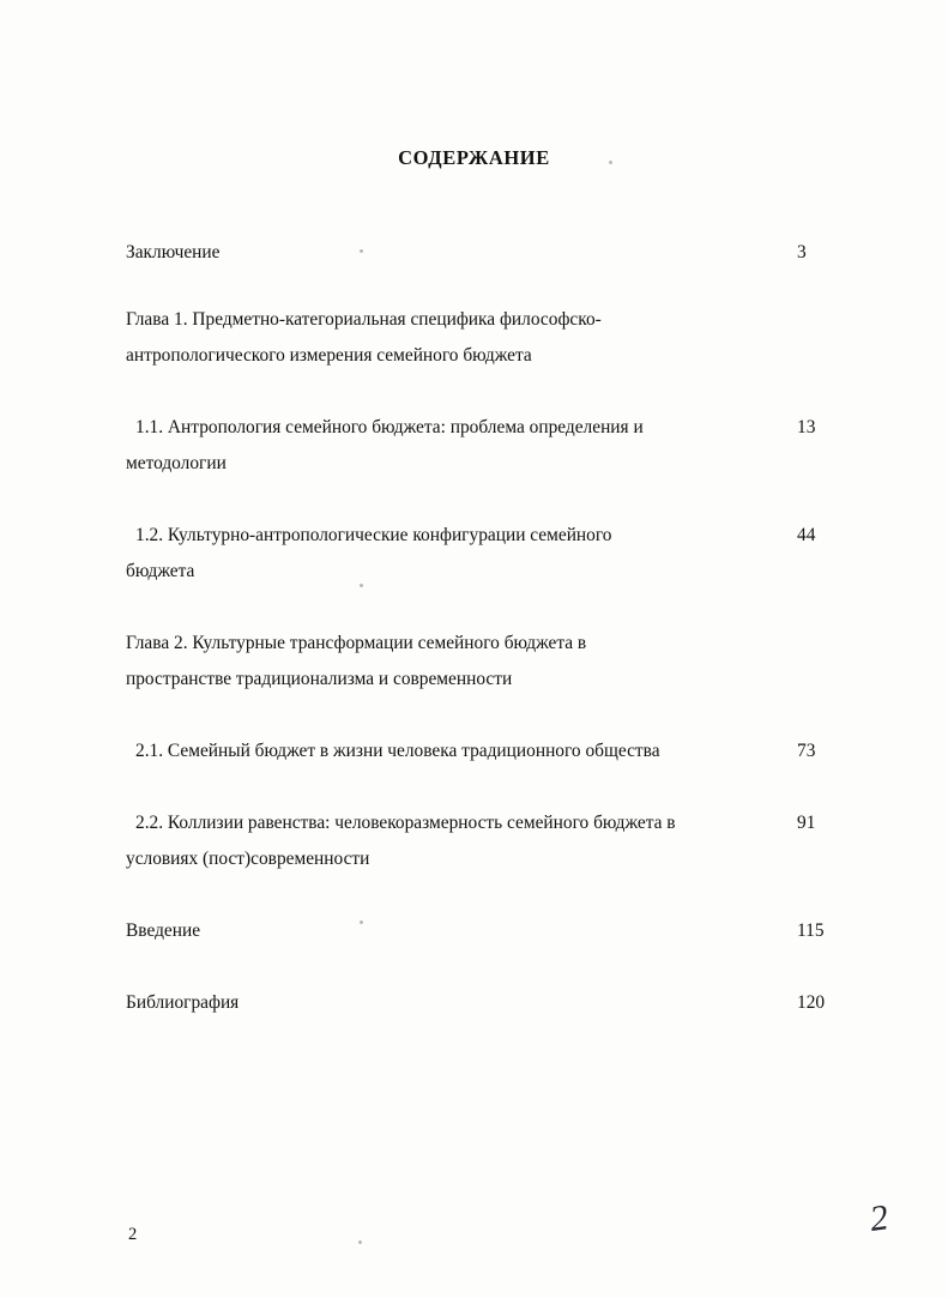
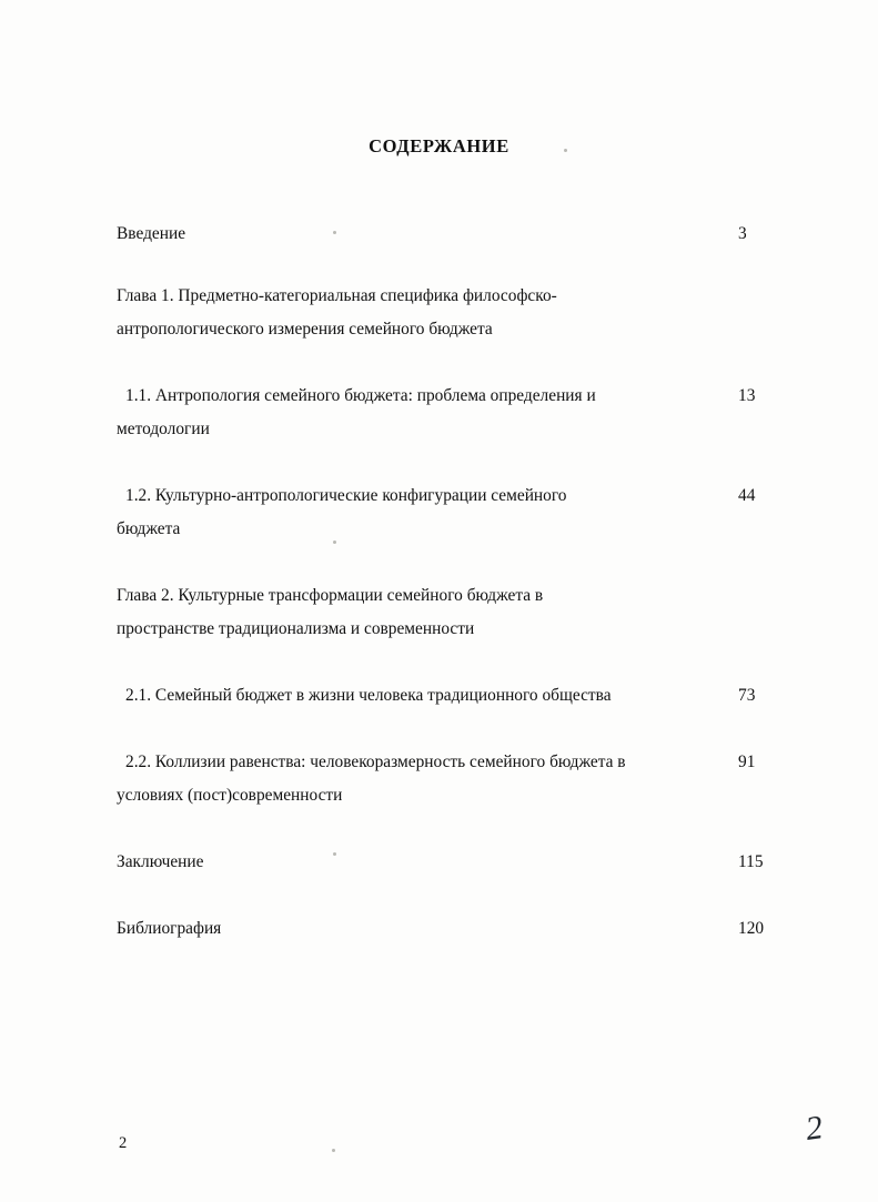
  СОДЕРЖАНИЕ
- Заключение
+ Введение
  3
  Глава 1. Предметно-категориальная специфика философско-
  антропологического измерения семейного бюджета
  1.1. Антропология семейного бюджета: проблема определения и
  методологии
  13
  1.2. Культурно-антропологические конфигурации семейного
  бюджета
  44
  Глава 2. Культурные трансформации семейного бюджета в
  пространстве традиционализма и современности
  2.1. Семейный бюджет в жизни человека традиционного общества
  73
  2.2. Коллизии равенства: человекоразмерность семейного бюджета в
  условиях (пост)современности
  91
- Введение
+ Заключение
  115
  Библиография
  120
  2
